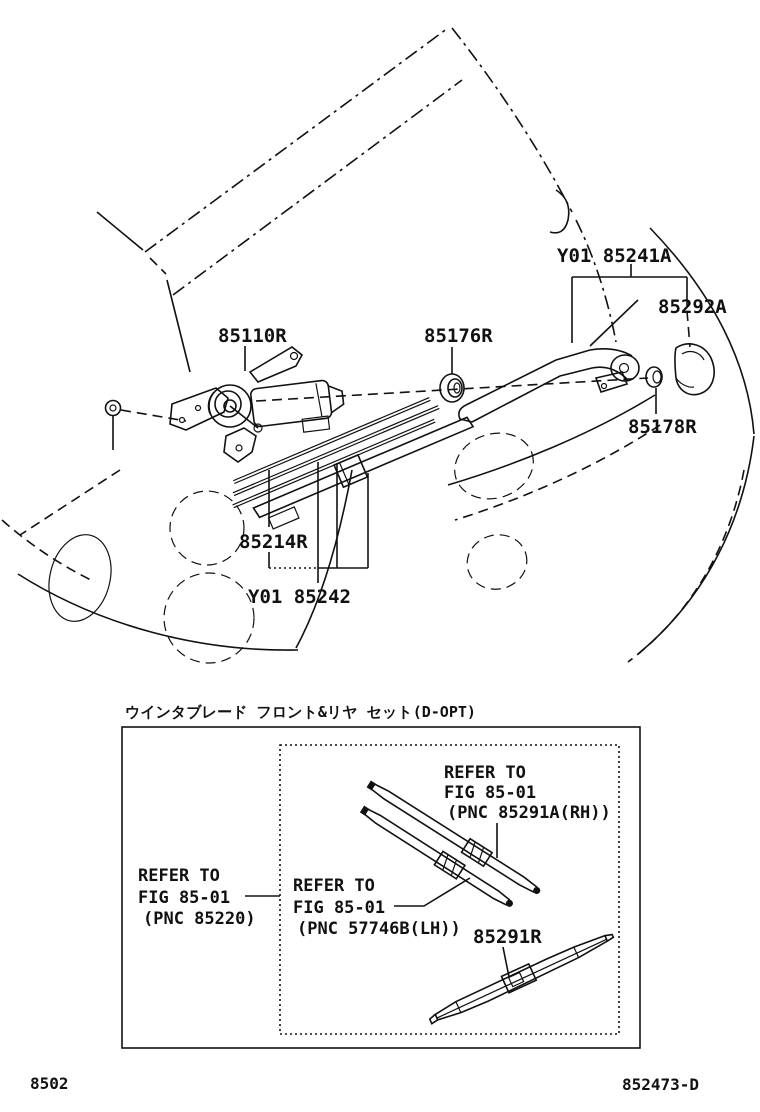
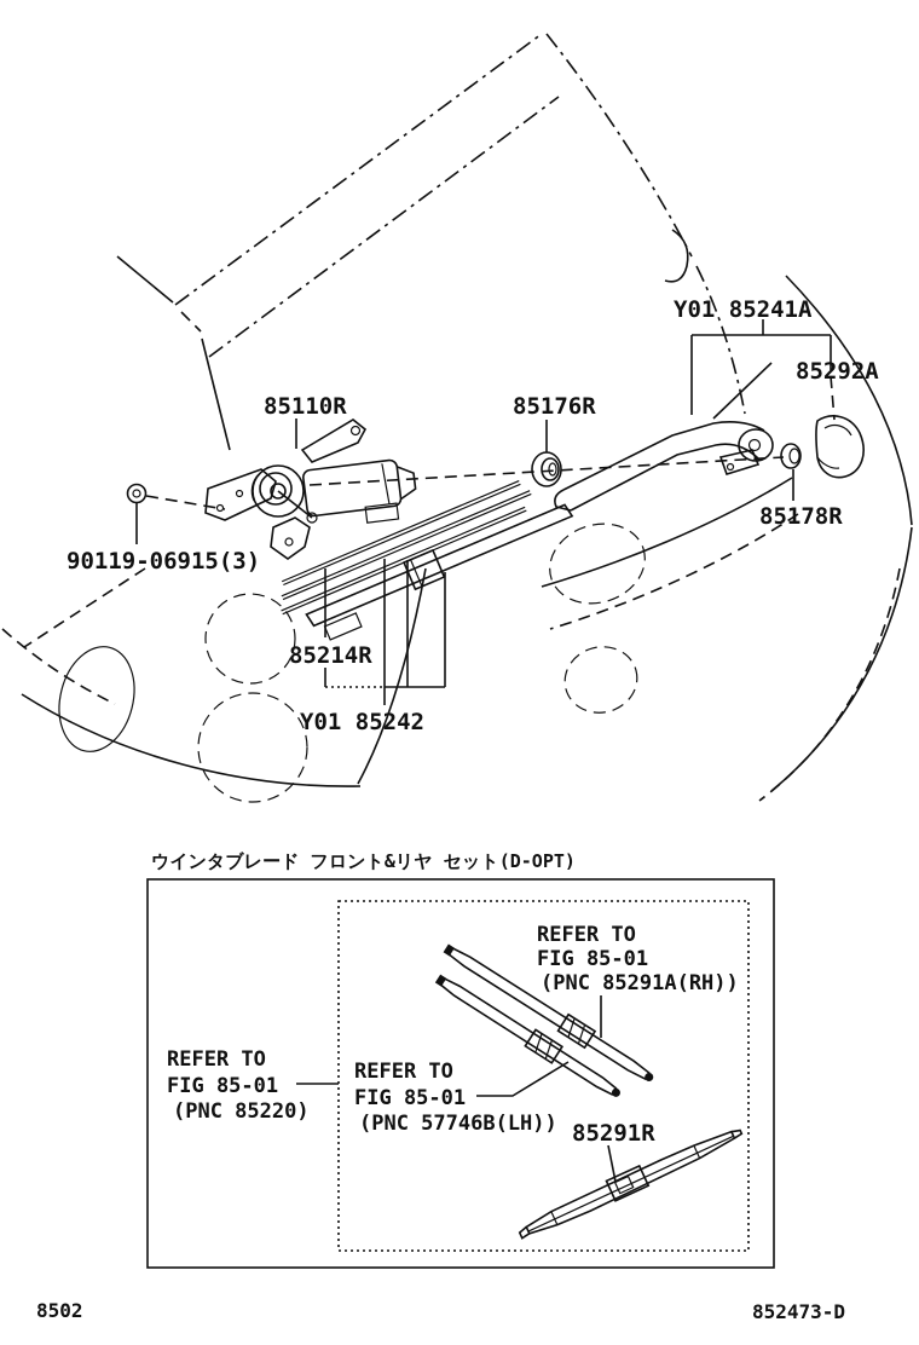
  Y01 85241A
  85292A
  85110R
  85176R
  85178R
+ 90119-06915(3)
  85214R
  Y01 85242
  ウインタブレード フロント&リヤ セット(D-OPT)
  REFER TO
  FIG 85-01
  (PNC 85220)
  REFER TO
  FIG 85-01
  (PNC 85291A(RH))
  REFER TO
  FIG 85-01
  (PNC 57746B(LH))
  85291R
  8502
  852473-D
